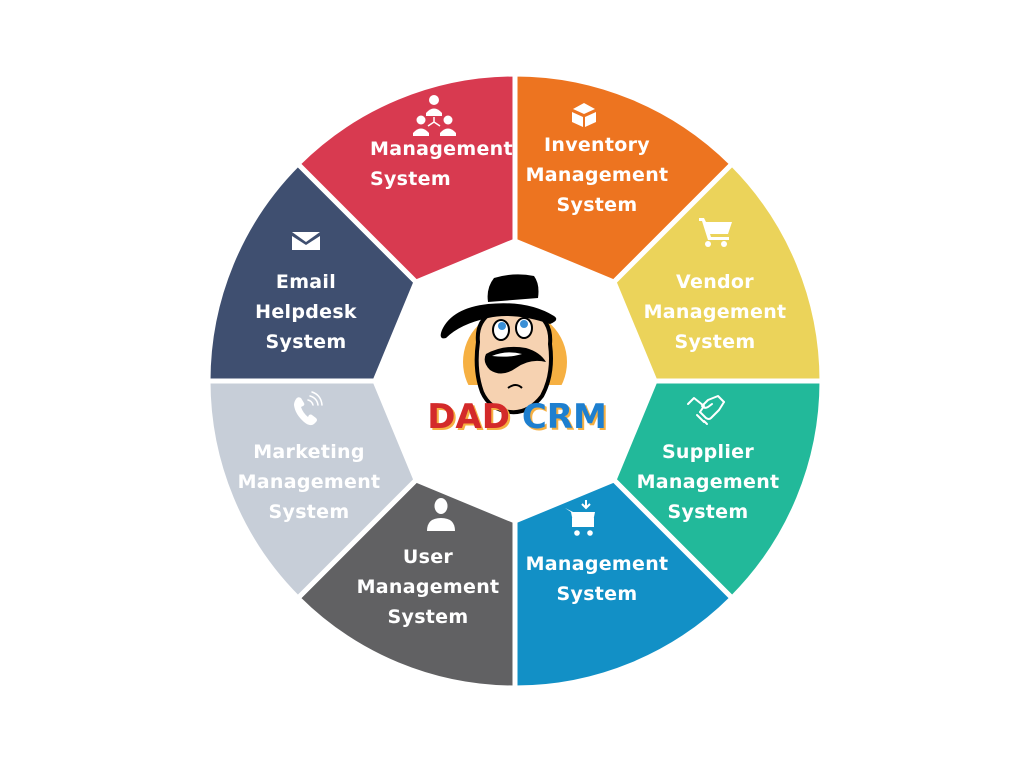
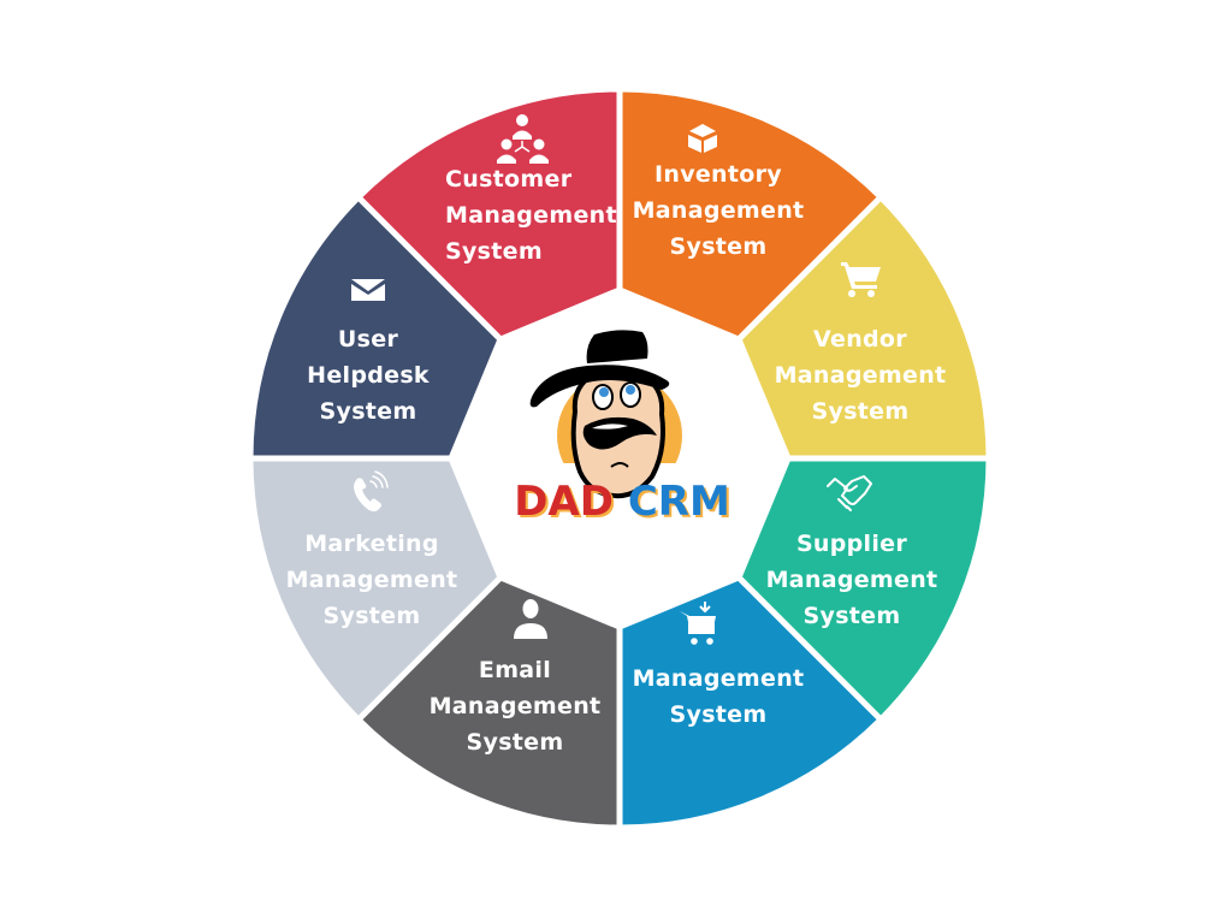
  DAD CRM
+ Customer
  Management
  System
  Inventory
  Management
  System
  Vendor
  Management
  System
  Supplier
  Management
  System
  Management
  System
- User
+ Email
  Management
  System
  Marketing
  Management
  System
- Email
+ User
  Helpdesk
  System
